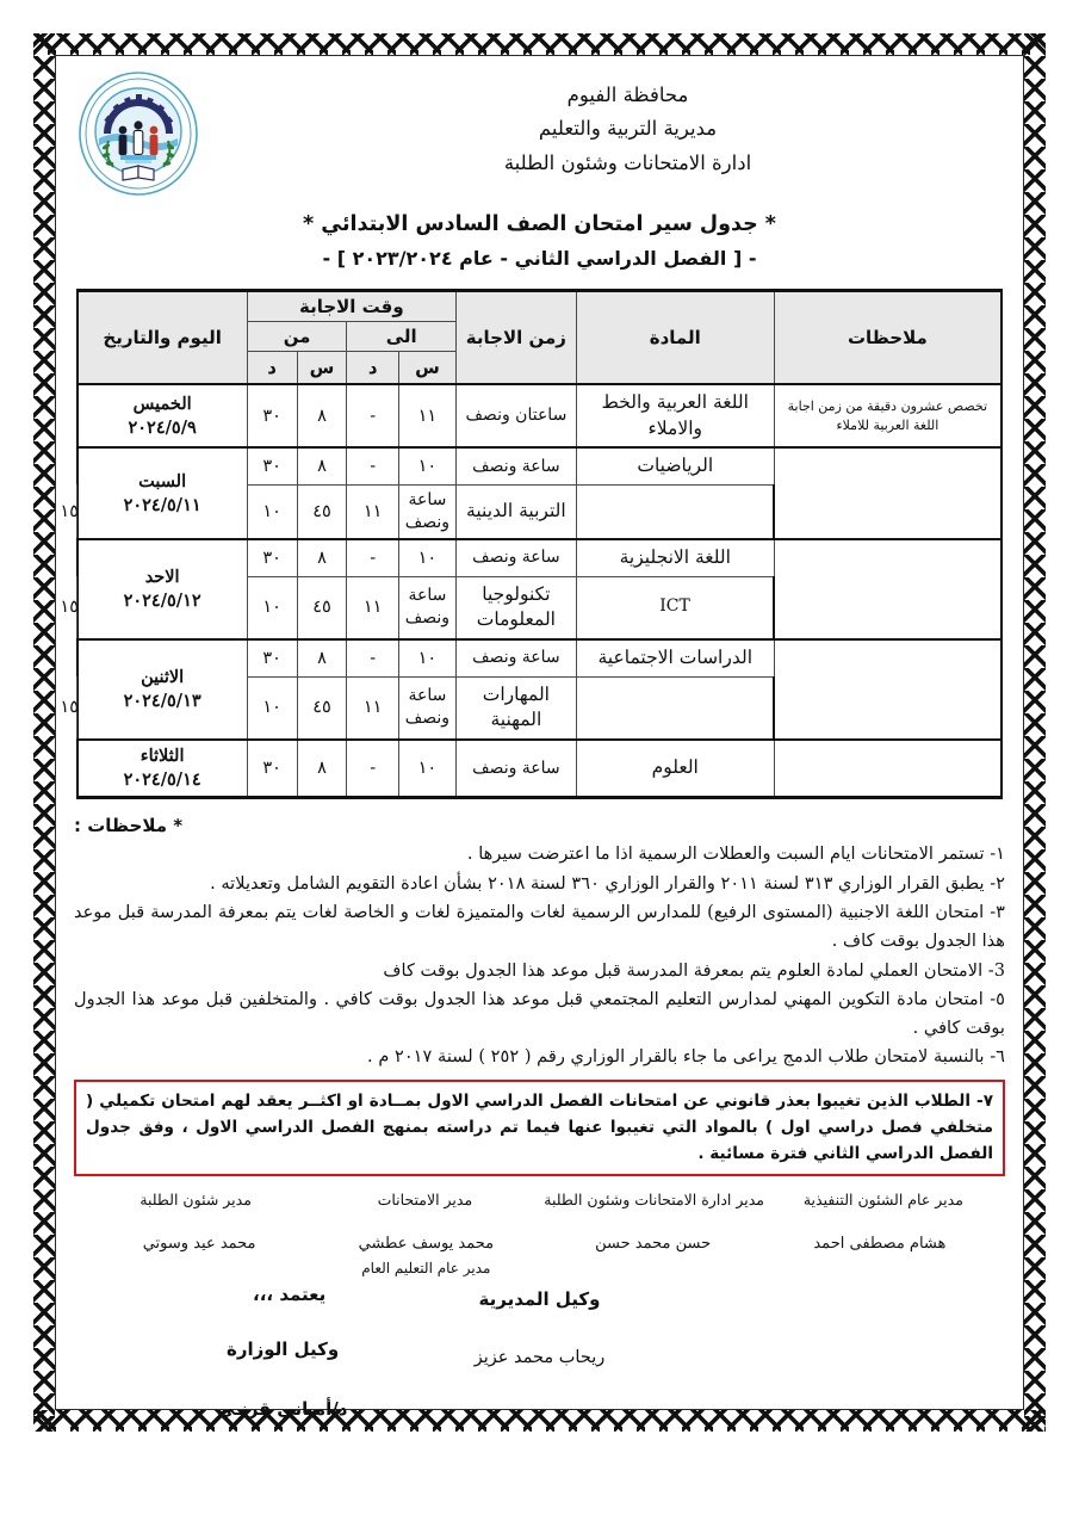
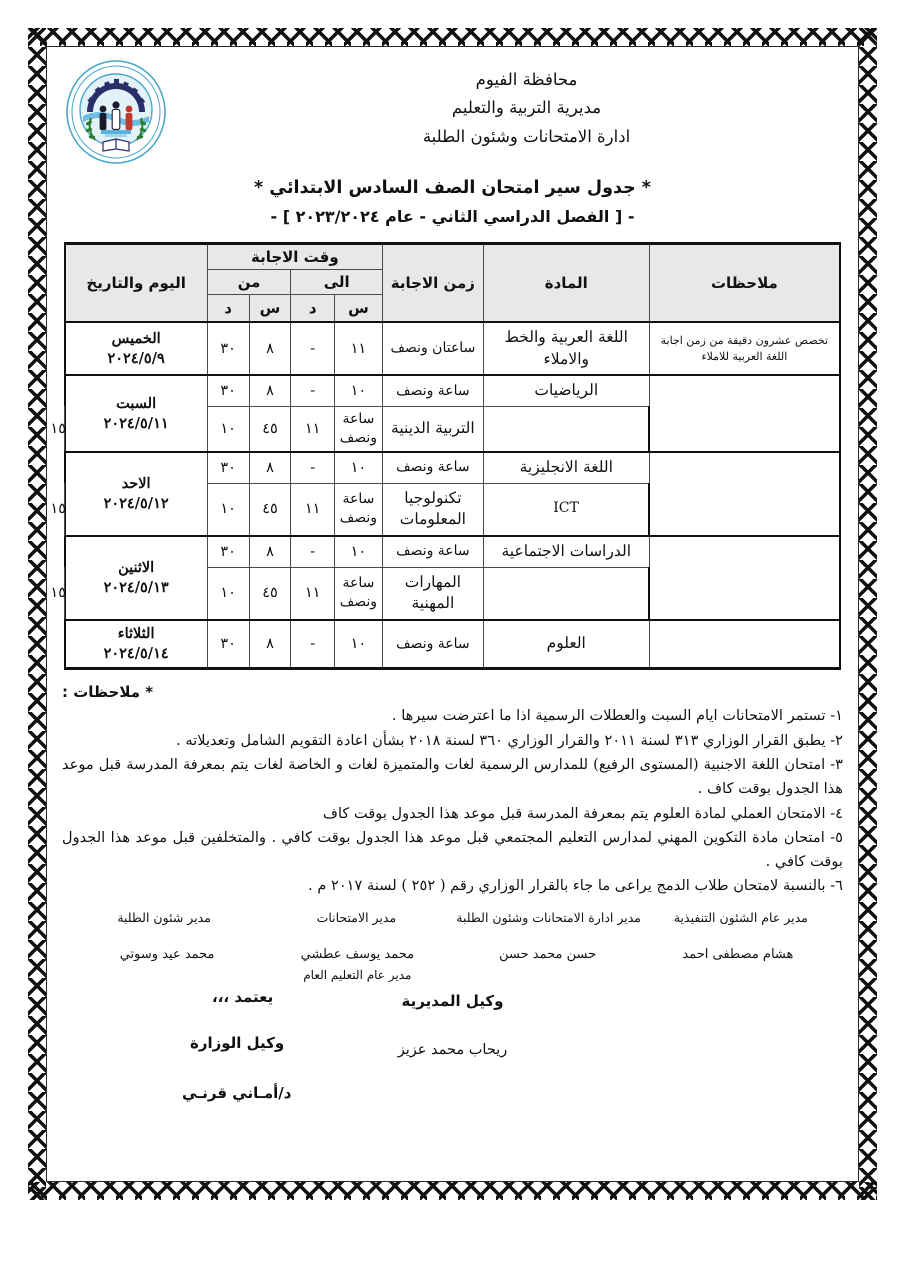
  محافظة الفيوم
  مديرية التربية والتعليم
  ادارة الامتحانات وشئون الطلبة
  * جدول سير امتحان الصف السادس الابتدائي *
  - [ الفصل الدراسي الثاني - عام ٢٠٢٣/٢٠٢٤ ] -
  ملاحظات	المادة	زمن الاجابة	وقت الاجابة	اليوم والتاريخ
  الى	من
  س	د	س	د
  تخصص عشرون دقيقة من زمن اجابة اللغة العربية للاملاء	اللغة العربية والخط والاملاء	ساعتان ونصف	١١	-	٨	٣٠	الخميس٢٠٢٤/٥/٩
  	الرياضيات	ساعة ونصف	١٠	-	٨	٣٠	السبت٢٠٢٤/٥/١١
  	التربية الدينية	ساعة ونصف	١١	٤٥	١٠	١٥
  	اللغة الانجليزية	ساعة ونصف	١٠	-	٨	٣٠	الاحد٢٠٢٤/٥/١٢
  ICT	تكنولوجيا المعلومات	ساعة ونصف	١١	٤٥	١٠	١٥
  	الدراسات الاجتماعية	ساعة ونصف	١٠	-	٨	٣٠	الاثنين٢٠٢٤/٥/١٣
  	المهارات المهنية	ساعة ونصف	١١	٤٥	١٠	١٥
  	العلوم	ساعة ونصف	١٠	-	٨	٣٠	الثلاثاء٢٠٢٤/٥/١٤
  * ملاحظات :
  ١- تستمر الامتحانات ايام السبت والعطلات الرسمية اذا ما اعترضت سيرها .
  ٢- يطبق القرار الوزاري ٣١٣ لسنة ٢٠١١ والقرار الوزاري ٣٦٠ لسنة ٢٠١٨ بشأن اعادة التقويم الشامل وتعديلاته .
  ٣- امتحان اللغة الاجنبية (المستوى الرفيع) للمدارس الرسمية لغات والمتميزة لغات و الخاصة لغات يتم بمعرفة المدرسة قبل موعد هذا الجدول بوقت كاف .
- 3- الامتحان العملي لمادة العلوم يتم بمعرفة المدرسة قبل موعد هذا الجدول بوقت كاف
+ ٤- الامتحان العملي لمادة العلوم يتم بمعرفة المدرسة قبل موعد هذا الجدول بوقت كاف
  ٥- امتحان مادة التكوين المهني لمدارس التعليم المجتمعي قبل موعد هذا الجدول بوقت كافي . والمتخلفين قبل موعد هذا الجدول بوقت كافي .
  ٦- بالنسبة لامتحان طلاب الدمج يراعى ما جاء بالقرار الوزاري رقم ( ٢٥٢ ) لسنة ٢٠١٧ م .
- ٧- الطلاب الذين تغيبوا بعذر قانوني عن امتحانات الفصل الدراسي الاول بمــادة او اكثــر يعقد لهم امتحان تكميلي ( متخلفي فصل دراسي اول ) بالمواد التي تغيبوا عنها فيما تم دراسته بمنهج الفصل الدراسي الاول ، وفق جدول الفصل الدراسي الثاني فترة مسائية .
  مدير عام الشئون التنفيذية
  مدير ادارة الامتحانات وشئون الطلبة
  مدير الامتحانات
  مدير شئون الطلبة
  هشام مصطفى احمد
  حسن محمد حسن
  محمد يوسف عطشي
  مدير عام التعليم العام
  محمد عيد وسوتي
  وكيل المديرية
  ريحاب محمد عزيز
  يعتمد ،،،
  وكيل الوزارة
  د/أمـاني قرنـي
